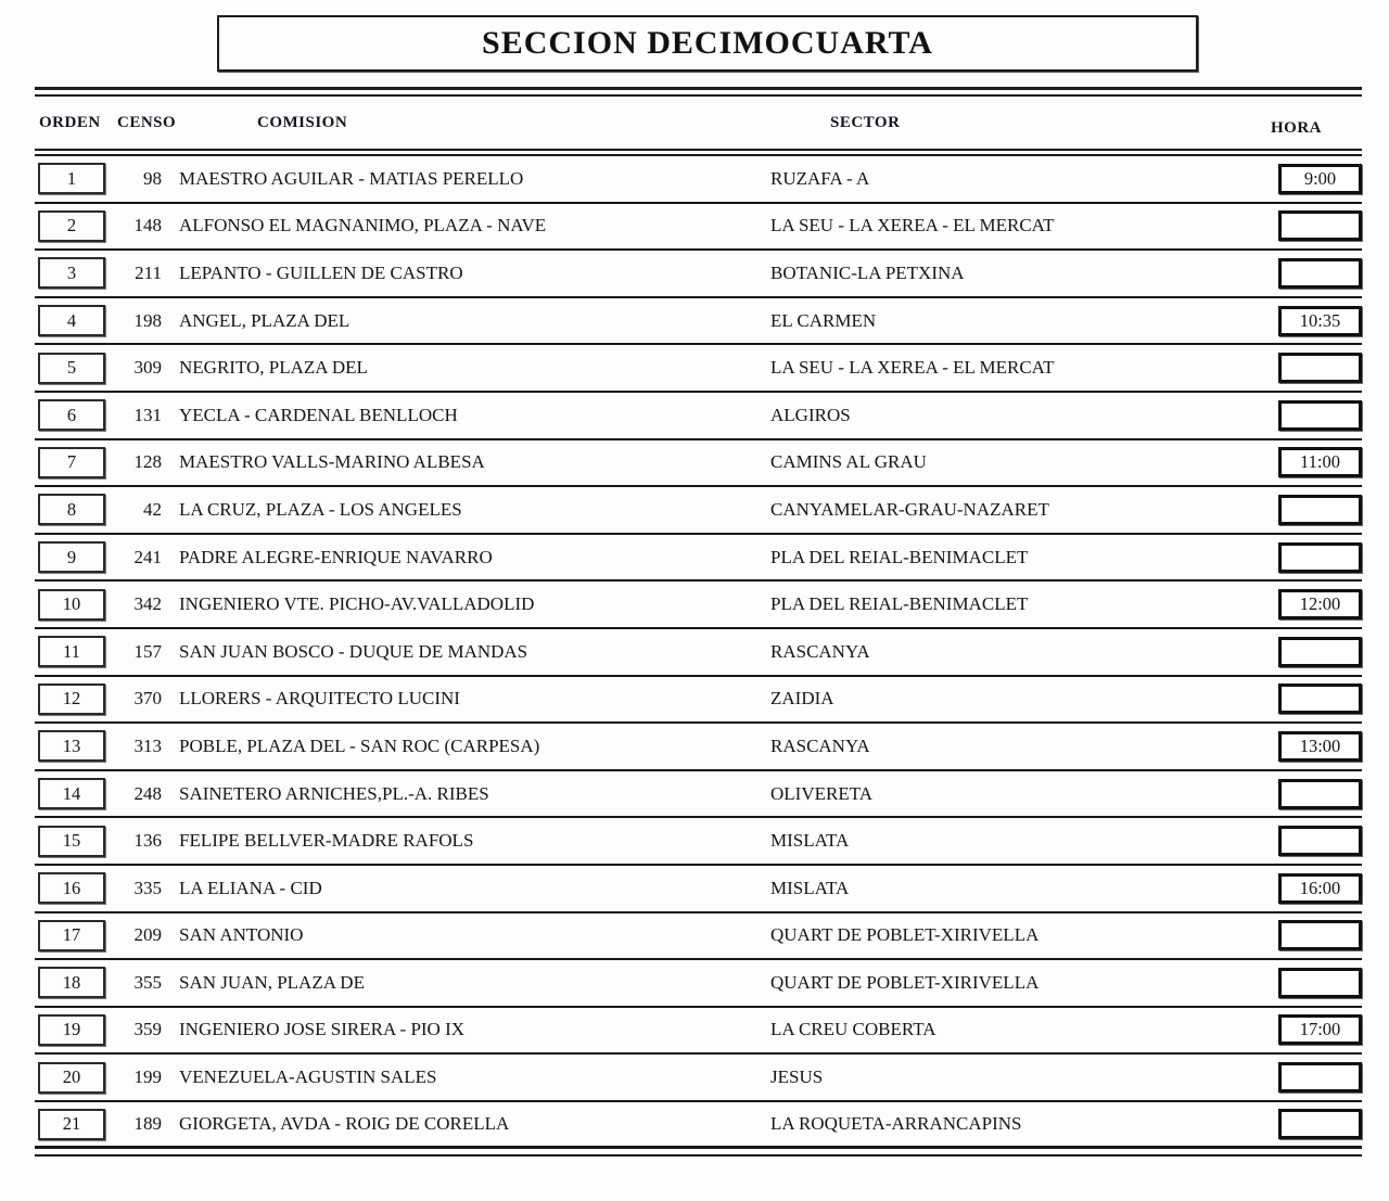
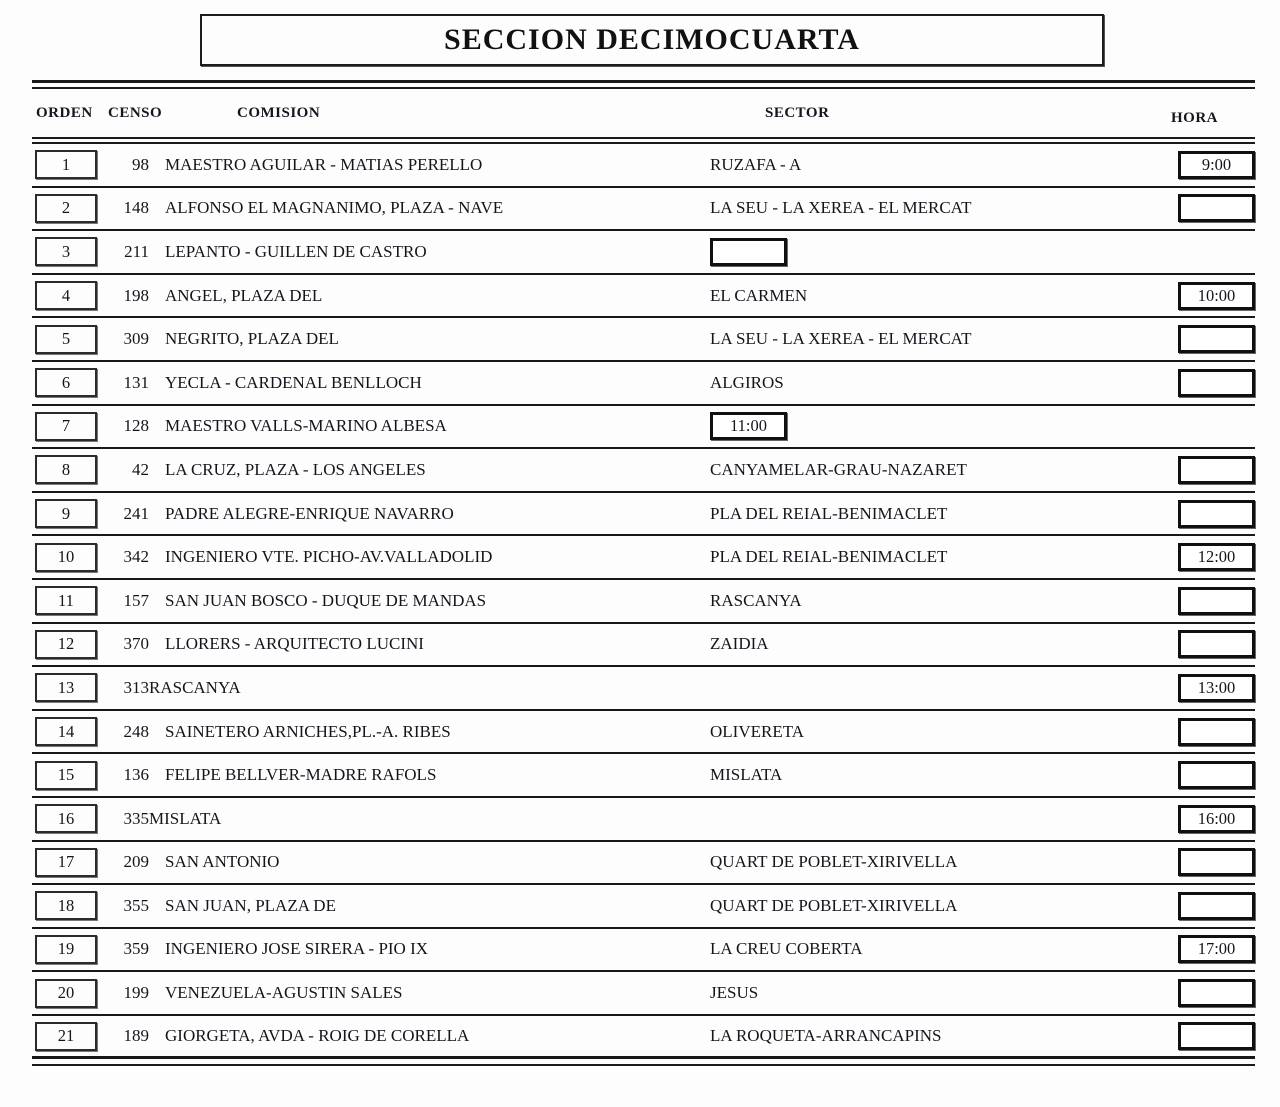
  SECCION DECIMOCUARTA
  ORDEN
  CENSO
  COMISION
  SECTOR
  HORA
  1
  98
  MAESTRO AGUILAR - MATIAS PERELLO
  RUZAFA - A
  9:00
  2
  148
  ALFONSO EL MAGNANIMO, PLAZA - NAVE
  LA SEU - LA XEREA - EL MERCAT
  3
  211
  LEPANTO - GUILLEN DE CASTRO
- BOTANIC-LA PETXINA
  4
  198
  ANGEL, PLAZA DEL
  EL CARMEN
- 10:35
+ 10:00
  5
  309
  NEGRITO, PLAZA DEL
  LA SEU - LA XEREA - EL MERCAT
  6
  131
  YECLA - CARDENAL BENLLOCH
  ALGIROS
  7
  128
  MAESTRO VALLS-MARINO ALBESA
- CAMINS AL GRAU
  11:00
  8
  42
  LA CRUZ, PLAZA - LOS ANGELES
  CANYAMELAR-GRAU-NAZARET
  9
  241
  PADRE ALEGRE-ENRIQUE NAVARRO
  PLA DEL REIAL-BENIMACLET
  10
  342
  INGENIERO VTE. PICHO-AV.VALLADOLID
  PLA DEL REIAL-BENIMACLET
  12:00
  11
  157
  SAN JUAN BOSCO - DUQUE DE MANDAS
  RASCANYA
  12
  370
  LLORERS - ARQUITECTO LUCINI
  ZAIDIA
  13
  313
- POBLE, PLAZA DEL - SAN ROC (CARPESA)
  RASCANYA
  13:00
  14
  248
  SAINETERO ARNICHES,PL.-A. RIBES
  OLIVERETA
  15
  136
  FELIPE BELLVER-MADRE RAFOLS
  MISLATA
  16
  335
- LA ELIANA - CID
  MISLATA
  16:00
  17
  209
  SAN ANTONIO
  QUART DE POBLET-XIRIVELLA
  18
  355
  SAN JUAN, PLAZA DE
  QUART DE POBLET-XIRIVELLA
  19
  359
  INGENIERO JOSE SIRERA - PIO IX
  LA CREU COBERTA
  17:00
  20
  199
  VENEZUELA-AGUSTIN SALES
  JESUS
  21
  189
  GIORGETA, AVDA - ROIG DE CORELLA
  LA ROQUETA-ARRANCAPINS
